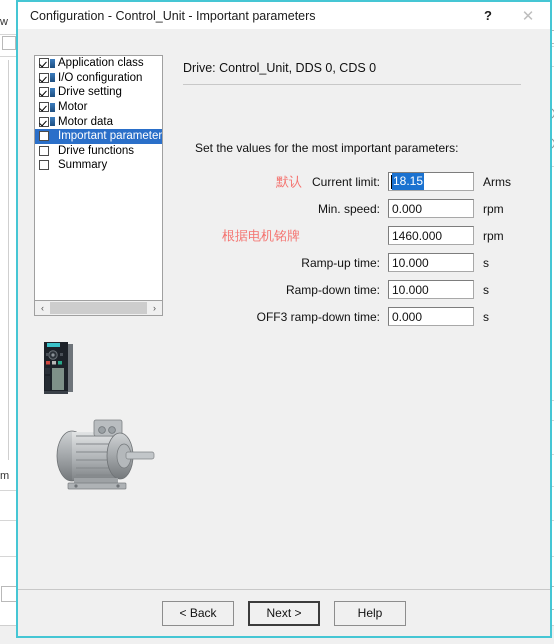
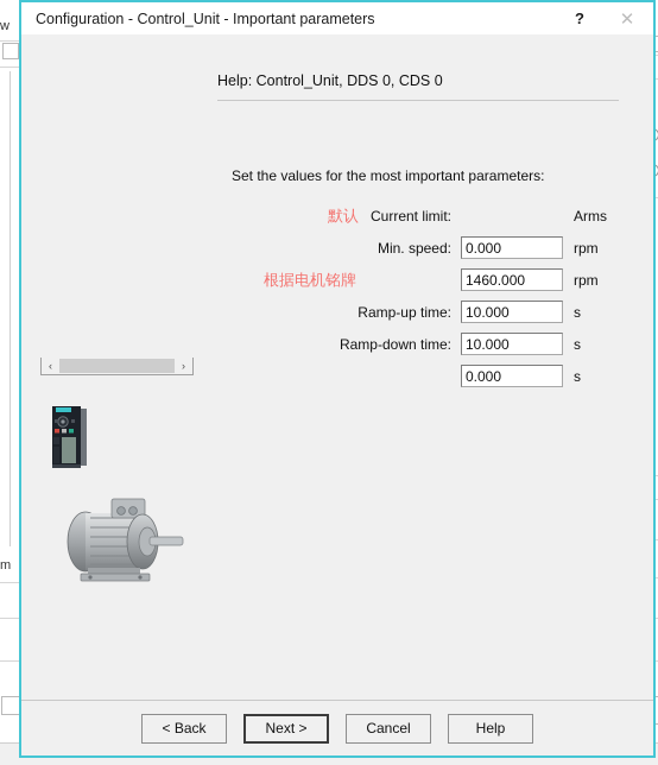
  w
  m
  Configuration - Control_Unit - Important parameters
  ?
  ✕
- Application class
- I/O configuration
- Drive setting
- Motor
- Motor data
- Important parameter
- Drive functions
- Summary
  ‹
  ›
- Drive: Control_Unit, DDS 0, CDS 0
+ Help: Control_Unit, DDS 0, CDS 0
  Set the values for the most important parameters:
  默认
  Current limit:
- 18.15
  Arms
  Min. speed:
  0.000
  rpm
  根据电机铭牌
  1460.000
  rpm
  Ramp-up time:
  10.000
  s
  Ramp-down time:
  10.000
  s
- OFF3 ramp-down time:
  0.000
  s
  < Back
  Next >
+ Cancel
  Help
